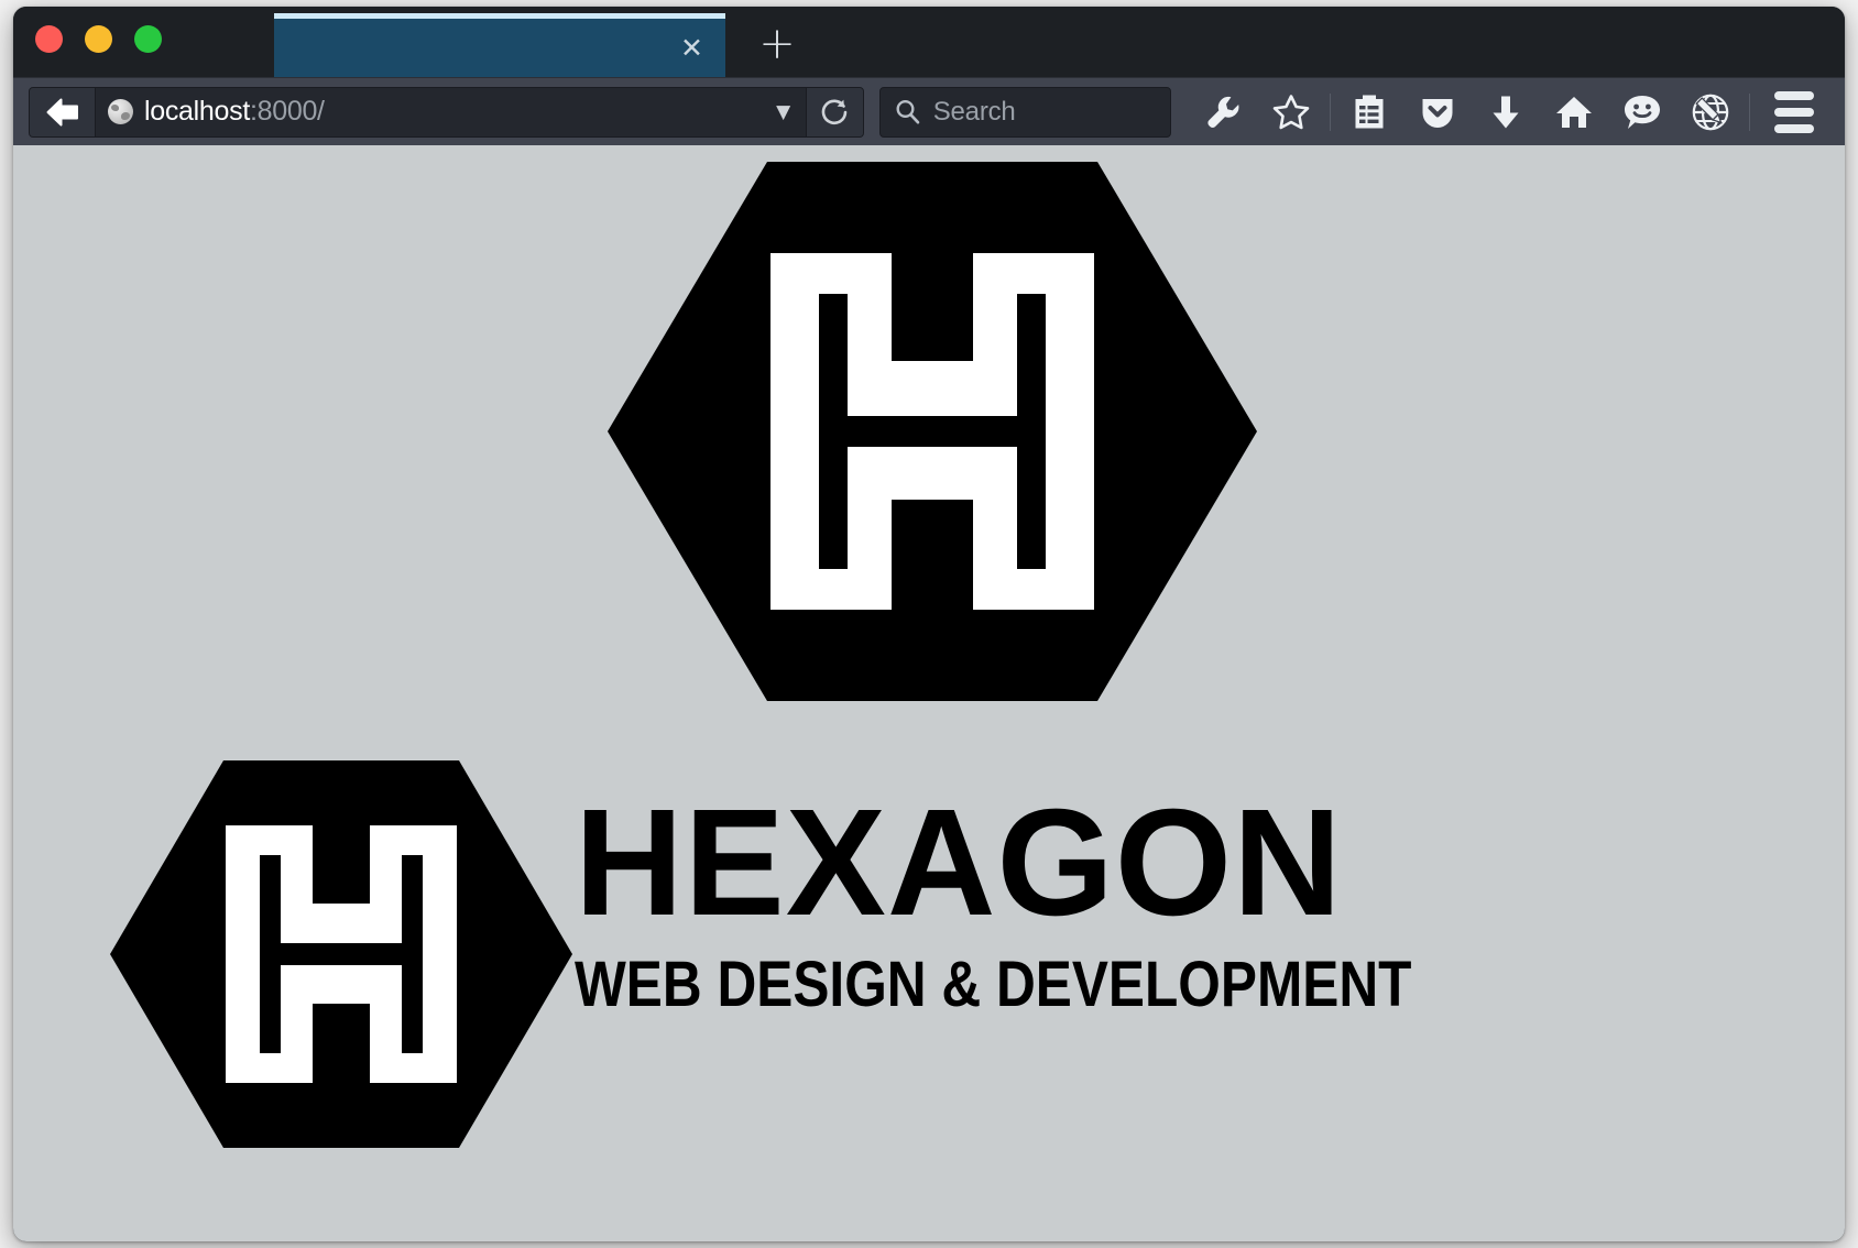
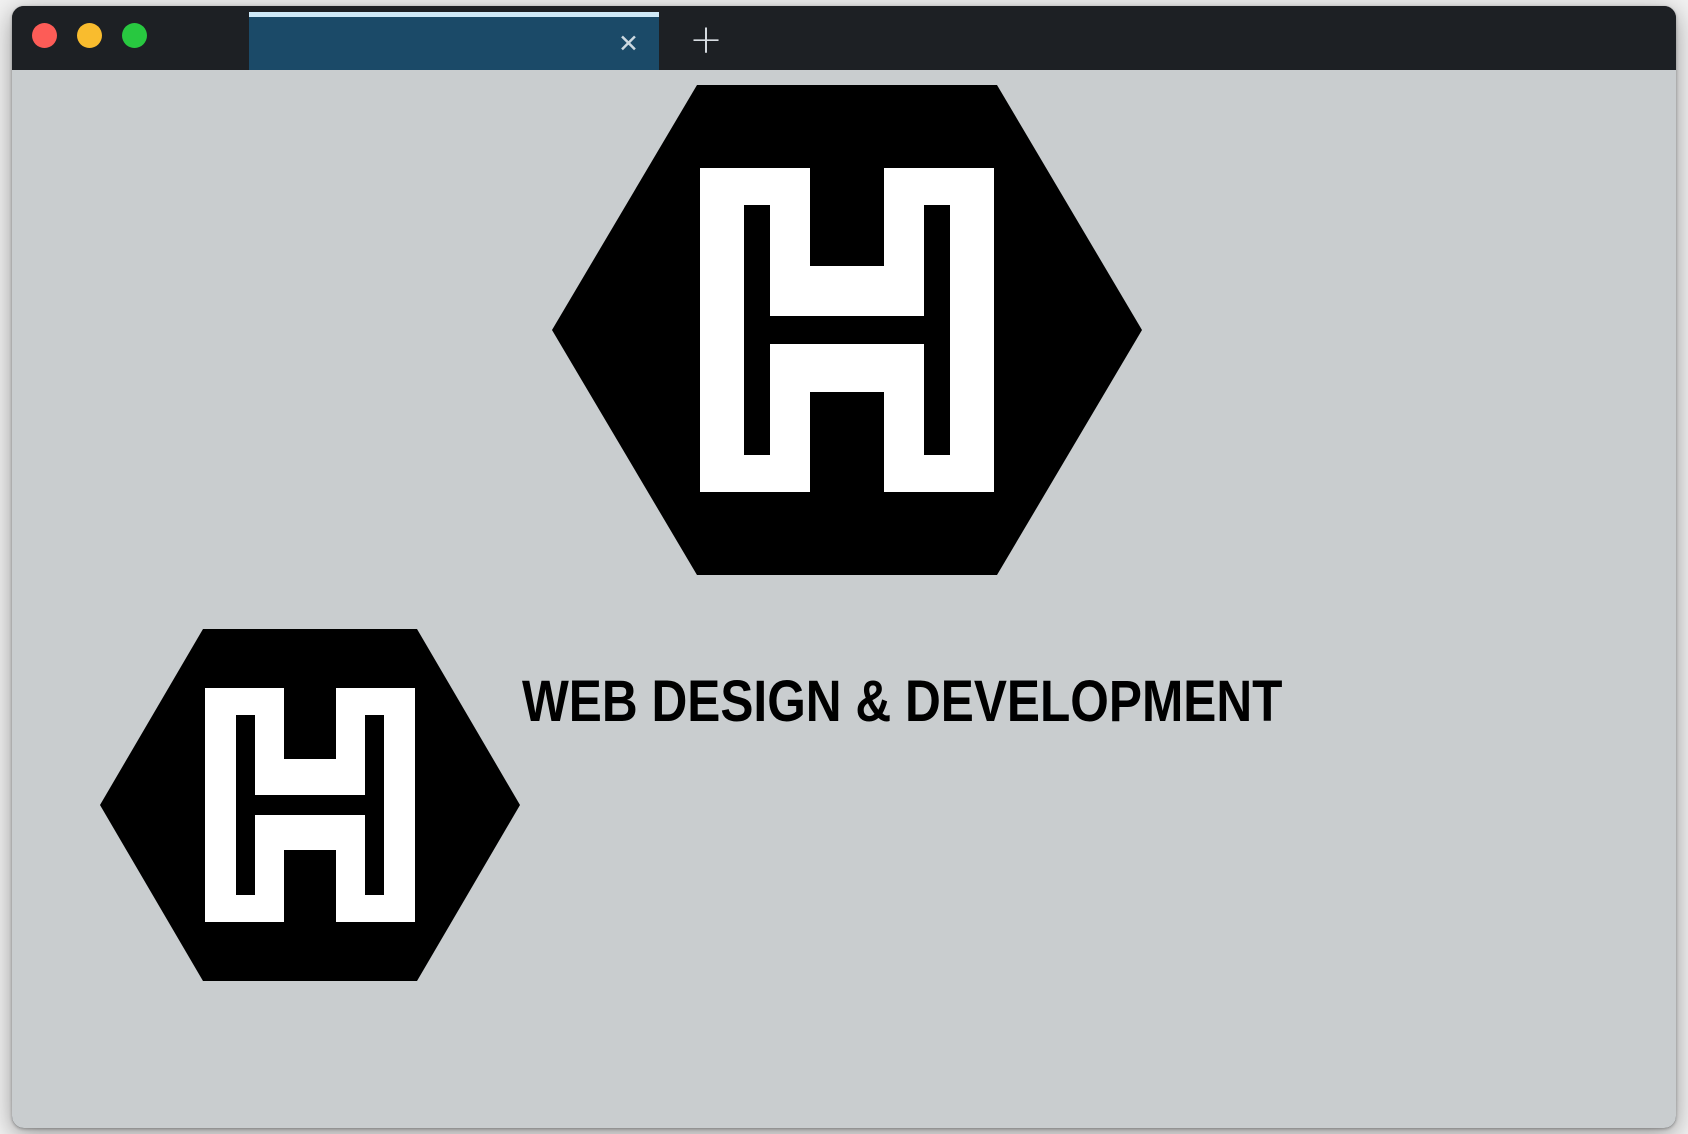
  ✕
  +
- localhost:8000/
- ▼
- Search
- HEXAGON
  WEB DESIGN & DEVELOPMENT
